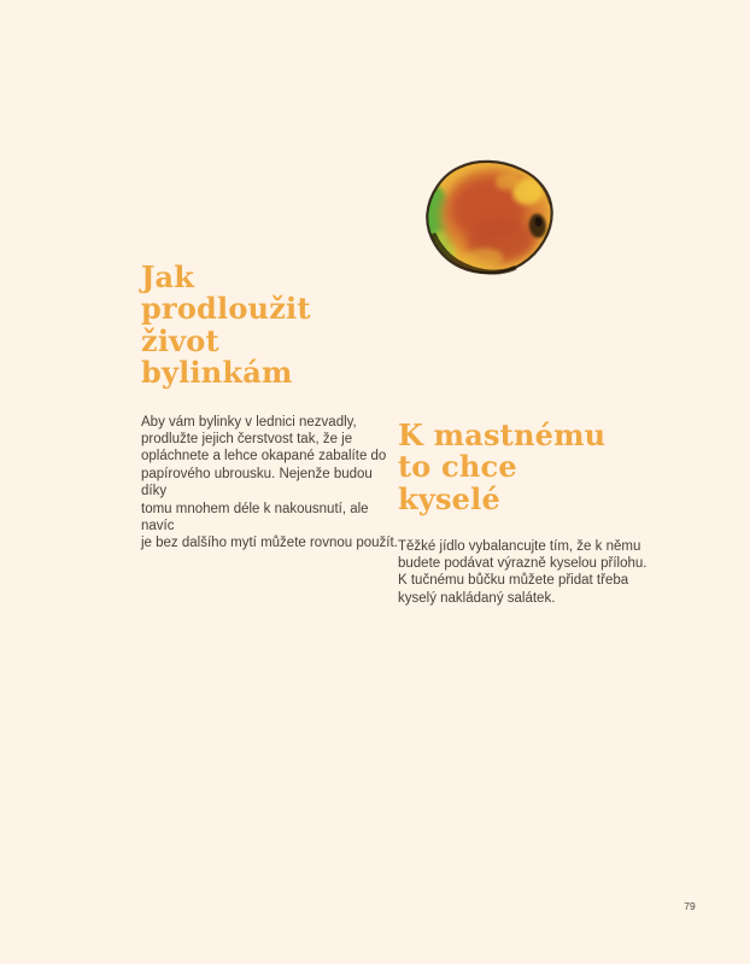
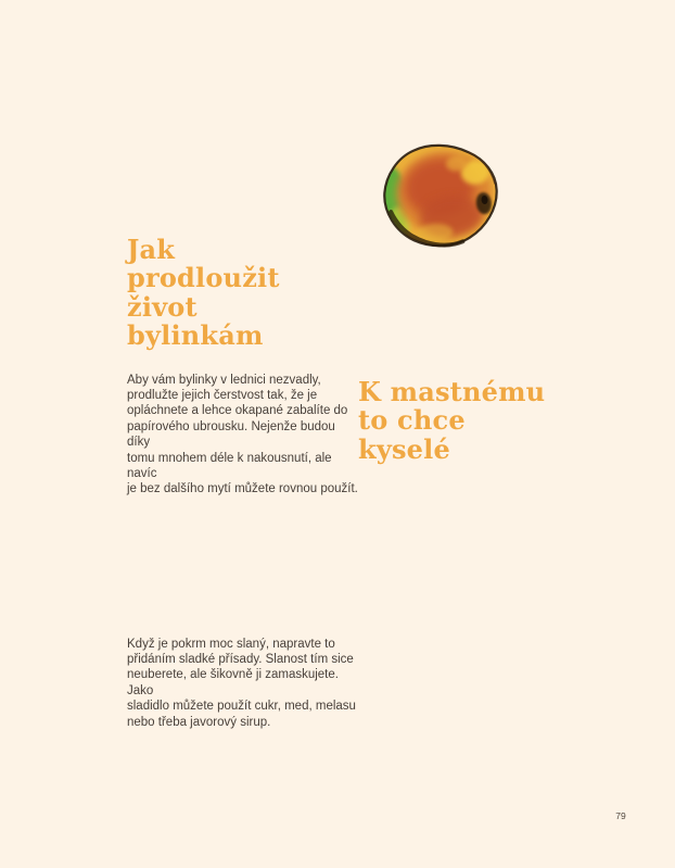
  Jak
  prodloužit
  život
  bylinkám
  Aby vám bylinky v lednici nezvadly,
  prodlužte jejich čerstvost tak, že je
  opláchnete a lehce okapané zabalíte do
  papírového ubrousku. Nejenže budou díky
  tomu mnohem déle k nakousnutí, ale navíc
  je bez dalšího mytí můžete rovnou použít.
+ Když je pokrm moc slaný, napravte to
+ přidáním sladké přísady. Slanost tím sice
+ neuberete, ale šikovně ji zamaskujete. Jako
+ sladidlo můžete použít cukr, med, melasu
+ nebo třeba javorový sirup.
  K mastnému
  to chce
  kyselé
- Těžké jídlo vybalancujte tím, že k němu
- budete podávat výrazně kyselou přílohu.
- K tučnému bůčku můžete přidat třeba
- kyselý nakládaný salátek.
  79
